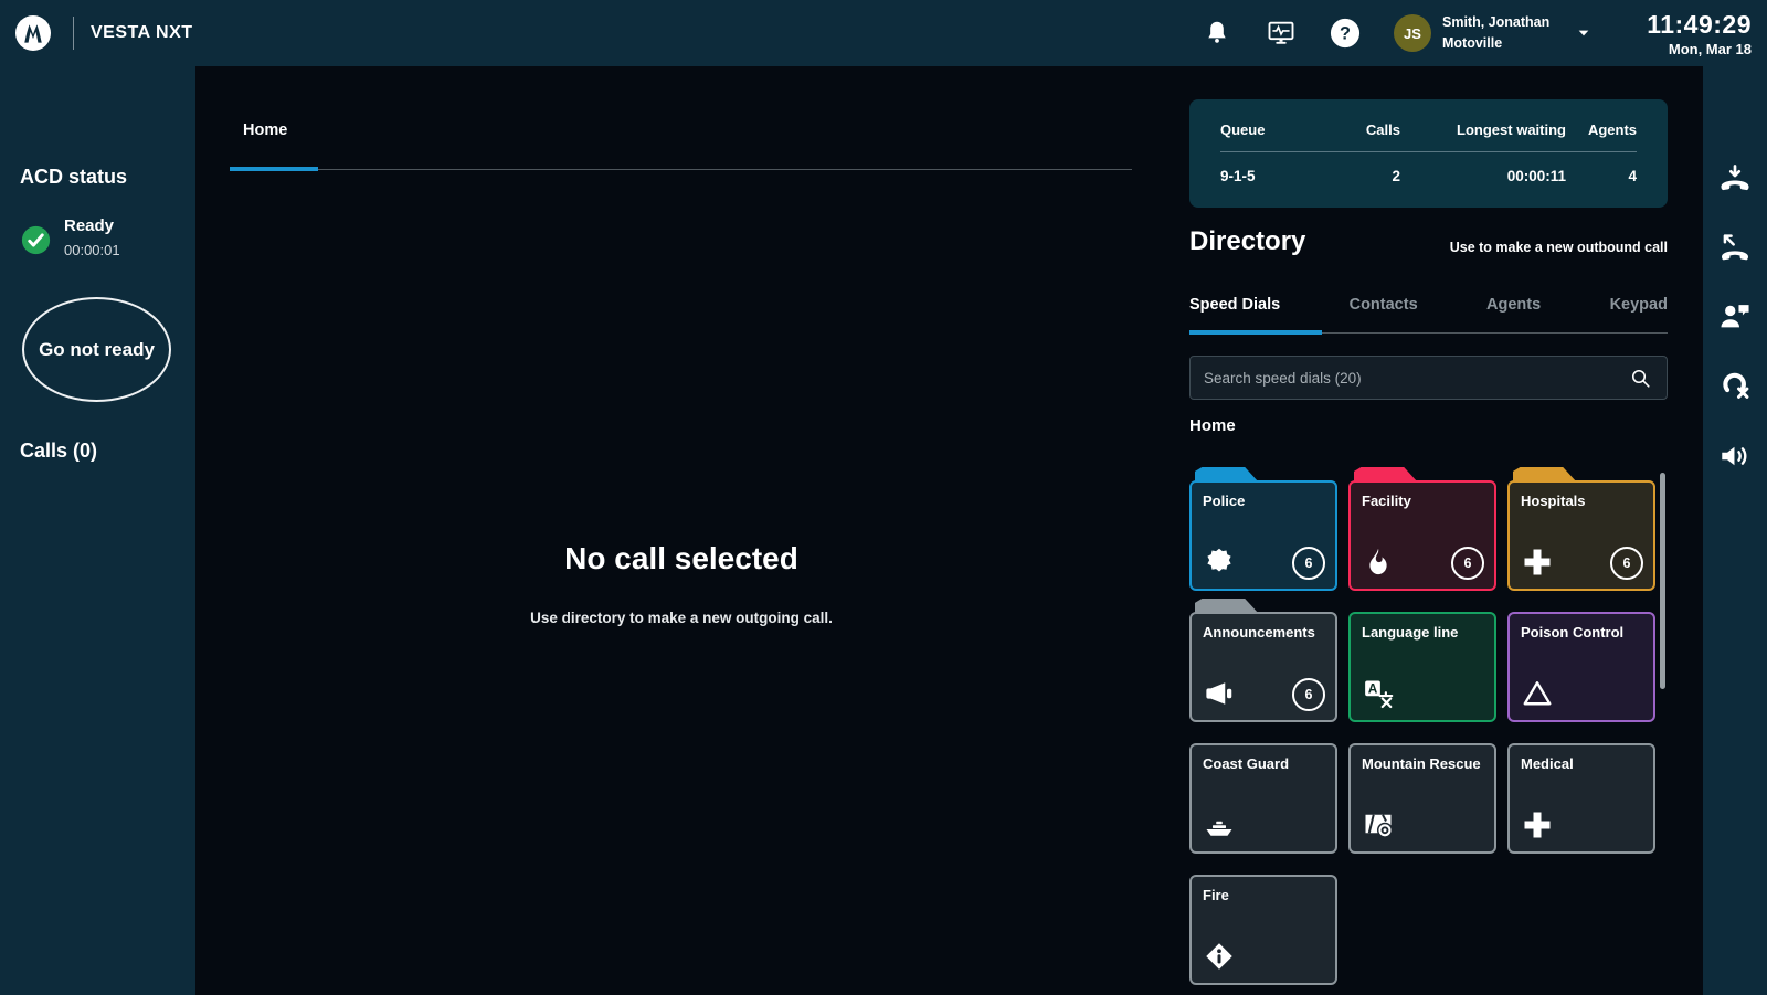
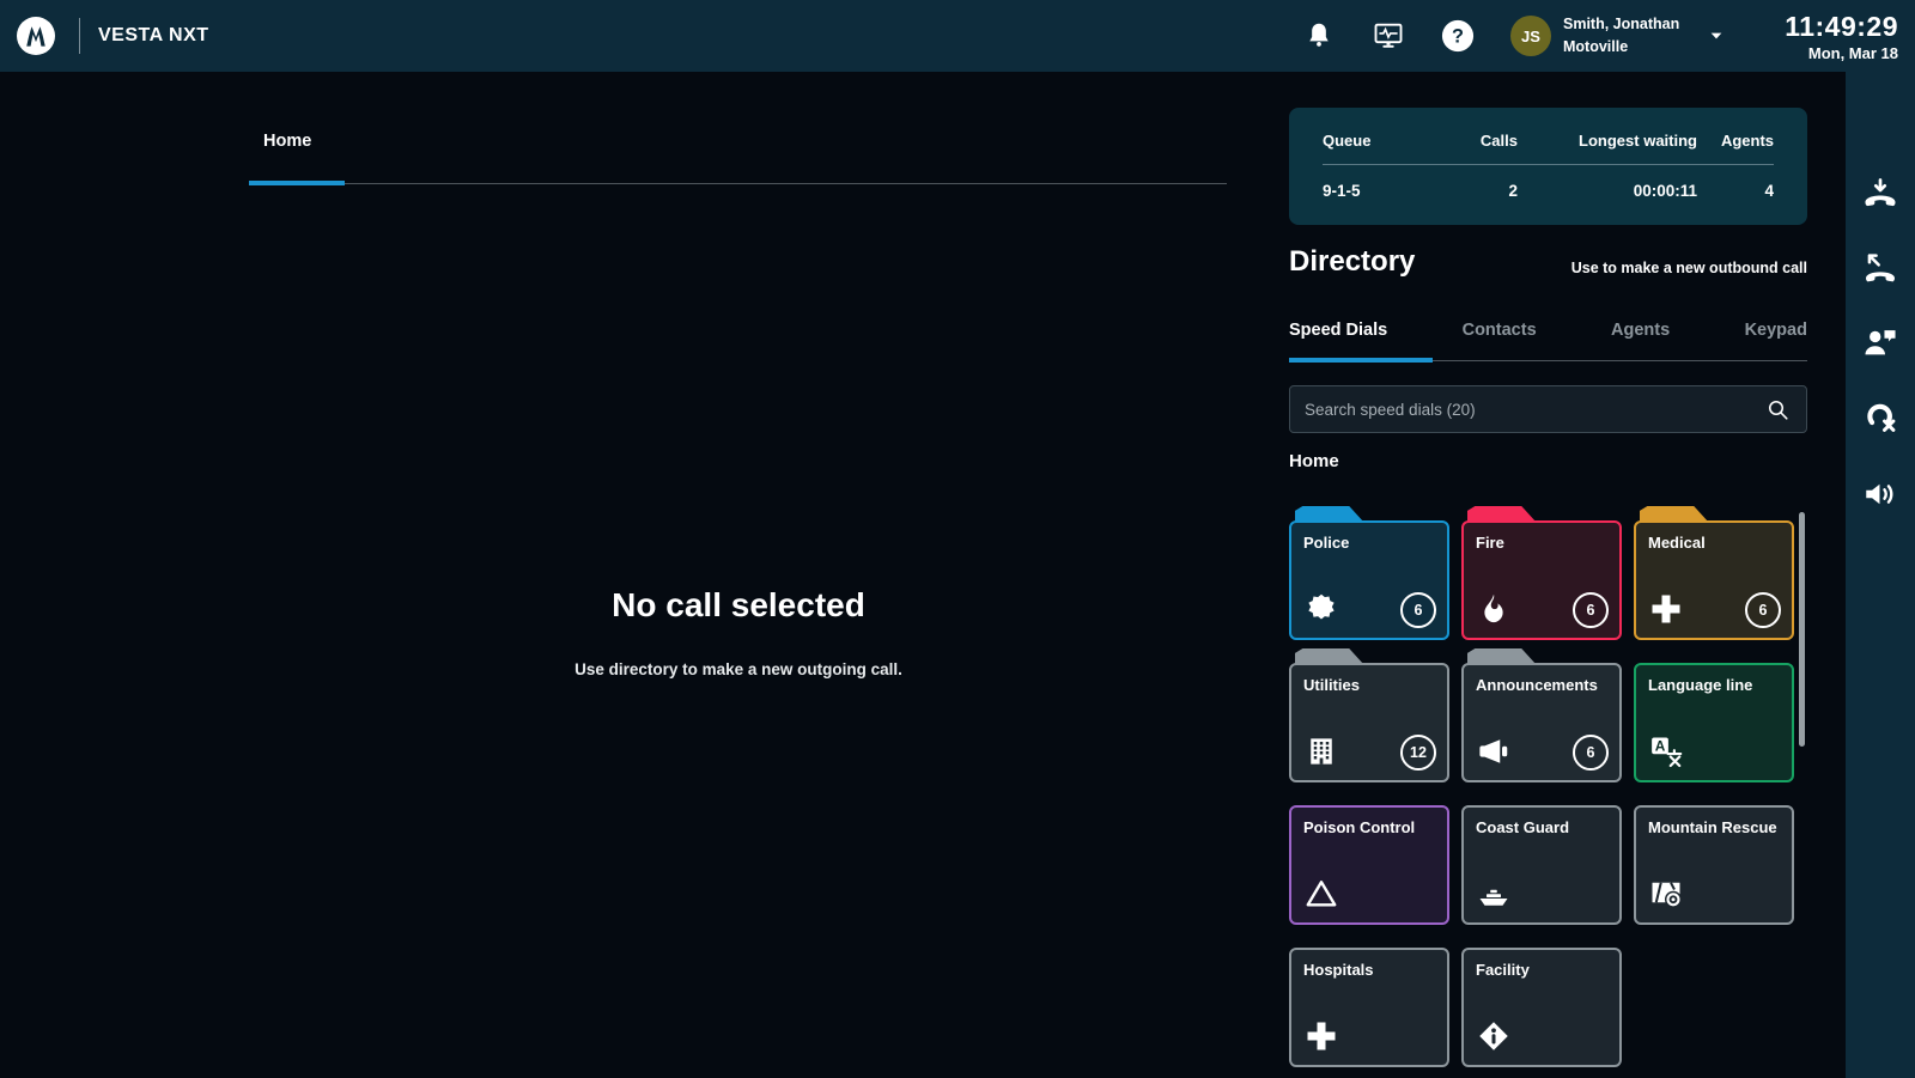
  VESTA NXT
  ?
  JS
  Smith, Jonathan
  Motoville
  11:49:29
  Mon, Mar 18
- ACD status
- Ready
- 00:00:01
- Go not ready
- Calls (0)
  Home
  No call selected
  Use directory to make a new outgoing call.
  Queue
  Calls
  Longest waiting
  Agents
  9-1-5
  2
  00:00:11
  4
  Directory
  Use to make a new outbound call
  Speed Dials
  Contacts
  Agents
  Keypad
  Search speed dials (20)
  Home
  Police
  6
- Facility
+ Fire
  6
- Hospitals
+ Medical
  6
+ Utilities
+ 12
  Announcements
  6
  Language line
  A
  Poison Control
  Coast Guard
  Mountain Rescue
- Medical
+ Hospitals
- Fire
+ Facility
